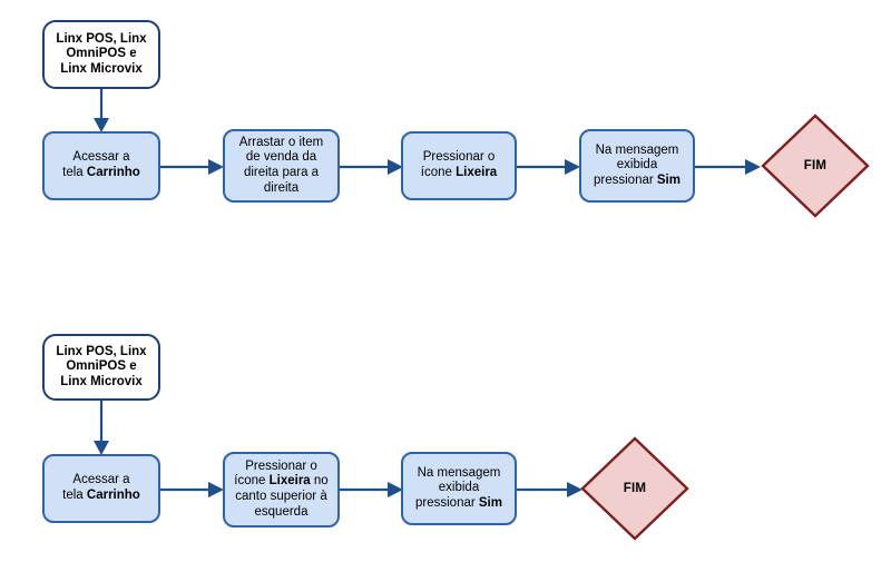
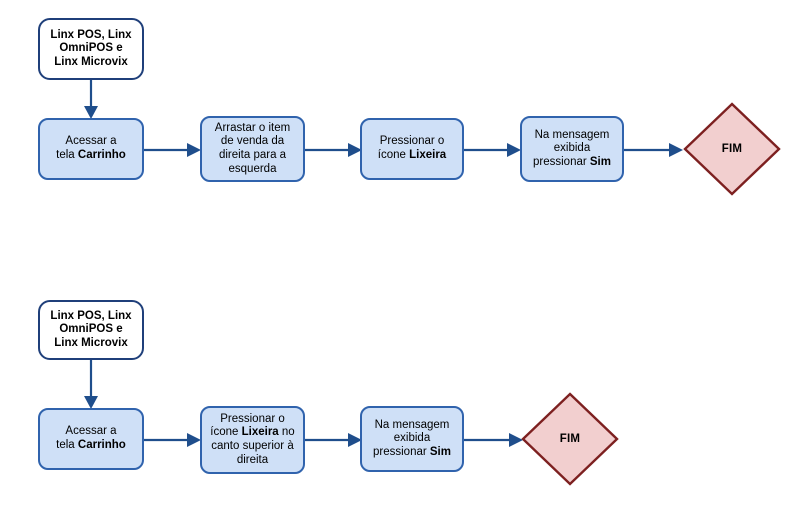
  Linx POS, Linx
  OmniPOS e
  Linx Microvix
  Acessar a
  tela Carrinho
  Arrastar o item
  de venda da
  direita para a
- direita
+ esquerda
  Pressionar o
  ícone Lixeira
  Na mensagem
  exibida
  pressionar Sim
  FIM
  Linx POS, Linx
  OmniPOS e
  Linx Microvix
  Acessar a
  tela Carrinho
  Pressionar o
  ícone Lixeira no
  canto superior à
- esquerda
+ direita
  Na mensagem
  exibida
  pressionar Sim
  FIM
